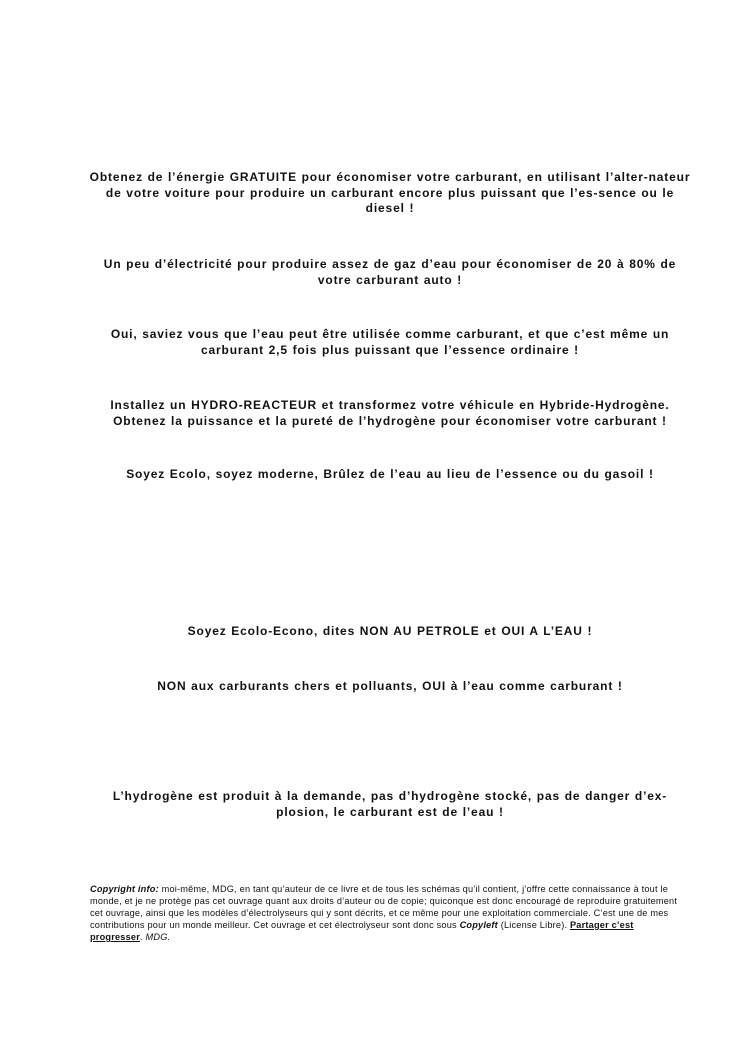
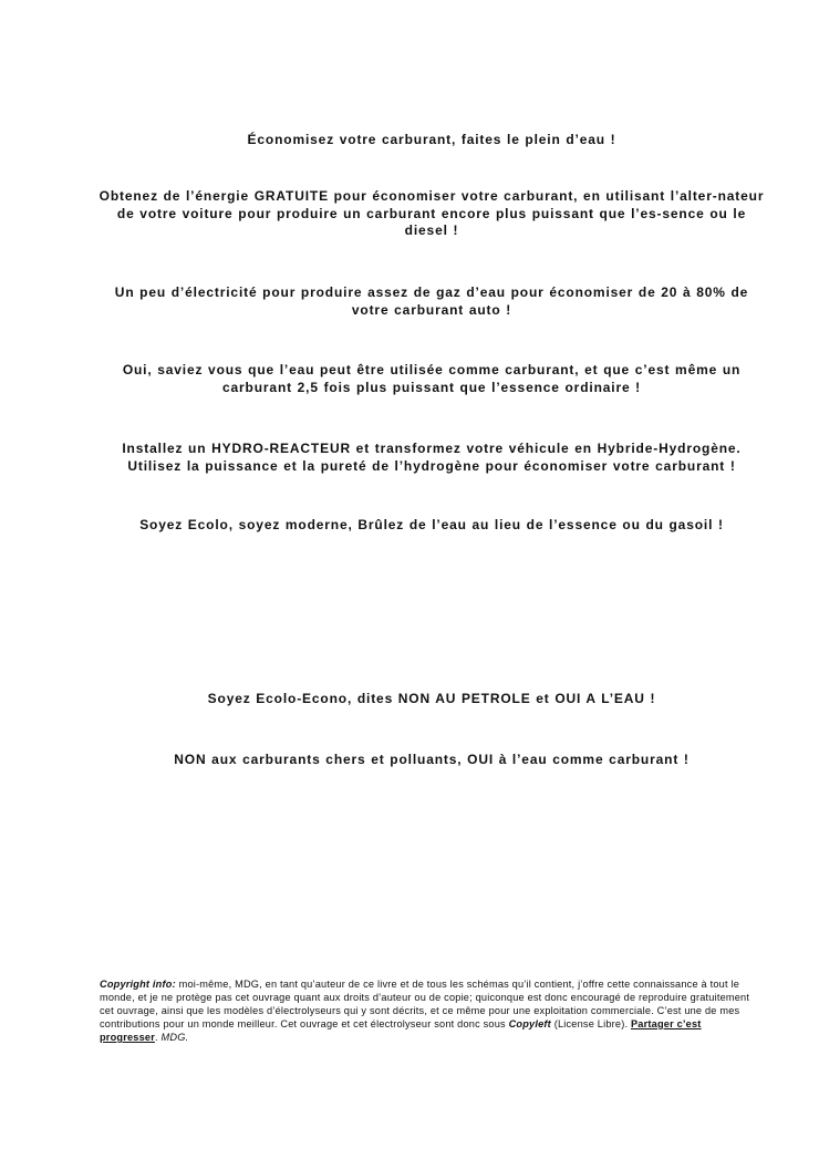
+ Économisez votre carburant, faites le plein d’eau !
  Obtenez de l’énergie GRATUITE pour économiser votre carburant, en utilisant l’alter-nateur de votre voiture pour produire un carburant encore plus puissant que l’es-sence ou le diesel !
  Un peu d’électricité pour produire assez de gaz d’eau pour économiser de 20 à 80% de votre carburant auto !
  Oui, saviez vous que l’eau peut être utilisée comme carburant, et que c’est même un carburant 2,5 fois plus puissant que l’essence ordinaire !
- Installez un HYDRO-REACTEUR et transformez votre véhicule en Hybride-Hydrogène. Obtenez la puissance et la pureté de l’hydrogène pour économiser votre carburant !
+ Installez un HYDRO-REACTEUR et transformez votre véhicule en Hybride-Hydrogène. Utilisez la puissance et la pureté de l’hydrogène pour économiser votre carburant !
  Soyez Ecolo, soyez moderne, Brûlez de l’eau au lieu de l’essence ou du gasoil !
  Soyez Ecolo-Econo, dites NON AU PETROLE et OUI A L’EAU !
  NON aux carburants chers et polluants, OUI à l’eau comme carburant !
- L’hydrogène est produit à la demande, pas d’hydrogène stocké, pas de danger d’ex-plosion, le carburant est de l’eau !
  Copyright info: moi-même, MDG, en tant qu’auteur de ce livre et de tous les schémas qu’il contient, j’offre cette connaissance à tout le monde, et je ne protège pas cet ouvrage quant aux droits d’auteur ou de copie; quiconque est donc encouragé de reproduire gratuitement cet ouvrage, ainsi que les modèles d’électrolyseurs qui y sont décrits, et ce même pour une exploitation commerciale. C’est une de mes contributions pour un monde meilleur. Cet ouvrage et cet électrolyseur sont donc sous Copyleft (License Libre). Partager c’est progresser. MDG.
